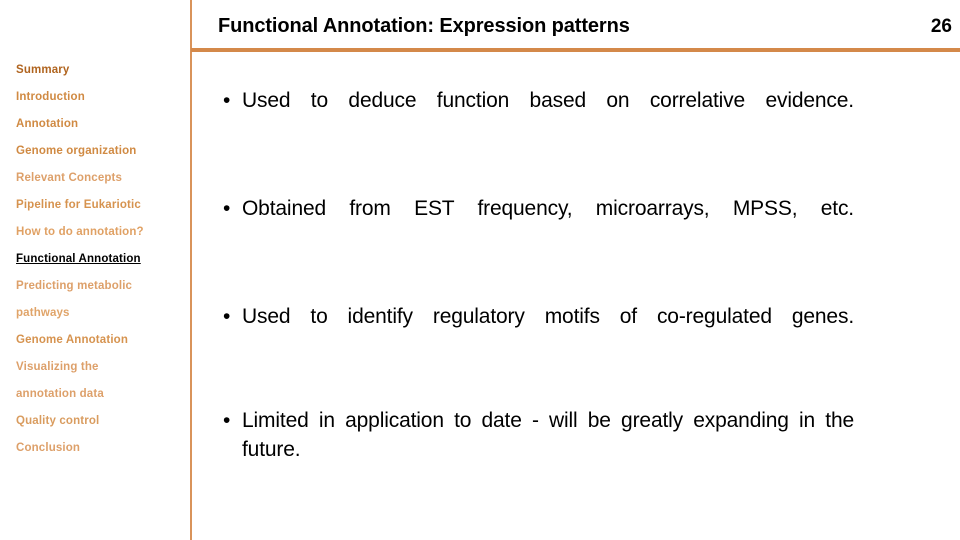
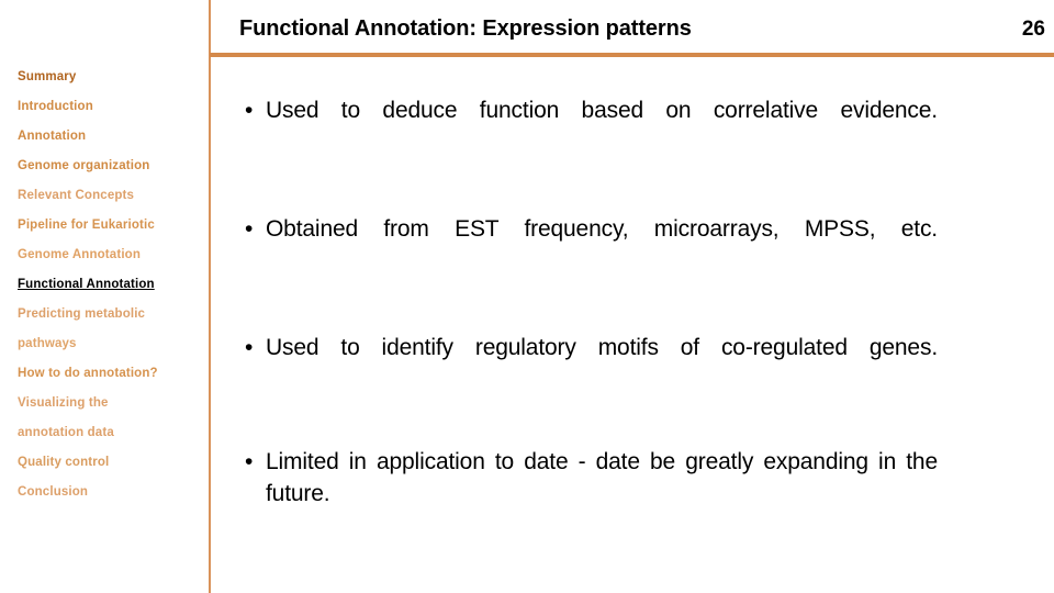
  Functional Annotation: Expression patterns
  26
  Summary
  Introduction
  Annotation
  Genome organization
  Relevant Concepts
  Pipeline for Eukariotic
- How to do annotation?
+ Genome Annotation
  Functional Annotation
  Predicting metabolic
  pathways
- Genome Annotation
+ How to do annotation?
  Visualizing the
  annotation data
  Quality control
  Conclusion
  •
  Used to deduce function based on correlative evidence.
  •
  Obtained from EST frequency, microarrays, MPSS, etc.
  •
  Used to identify regulatory motifs of co-regulated genes.
  •
- Limited in application to date - will be greatly expanding in the future.
+ Limited in application to date - date be greatly expanding in the future.
